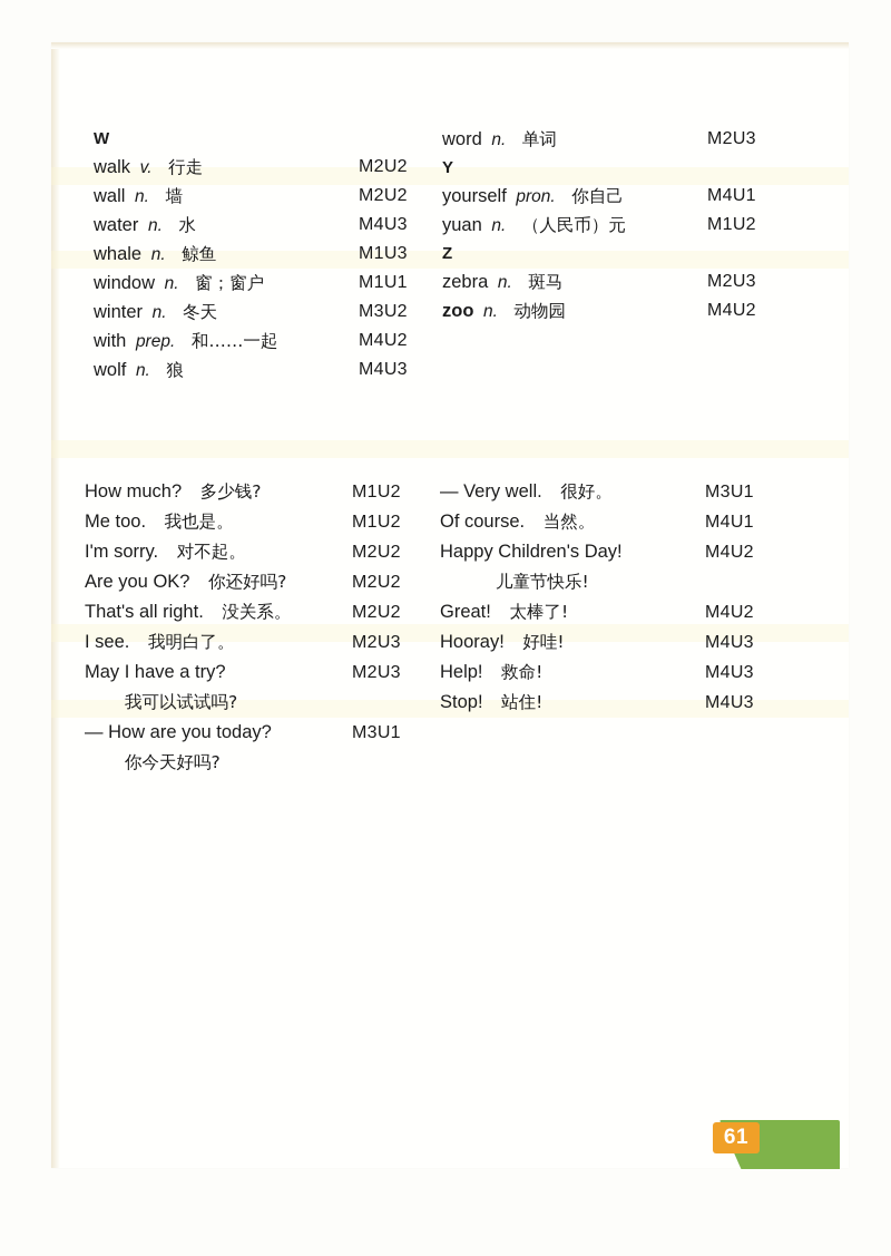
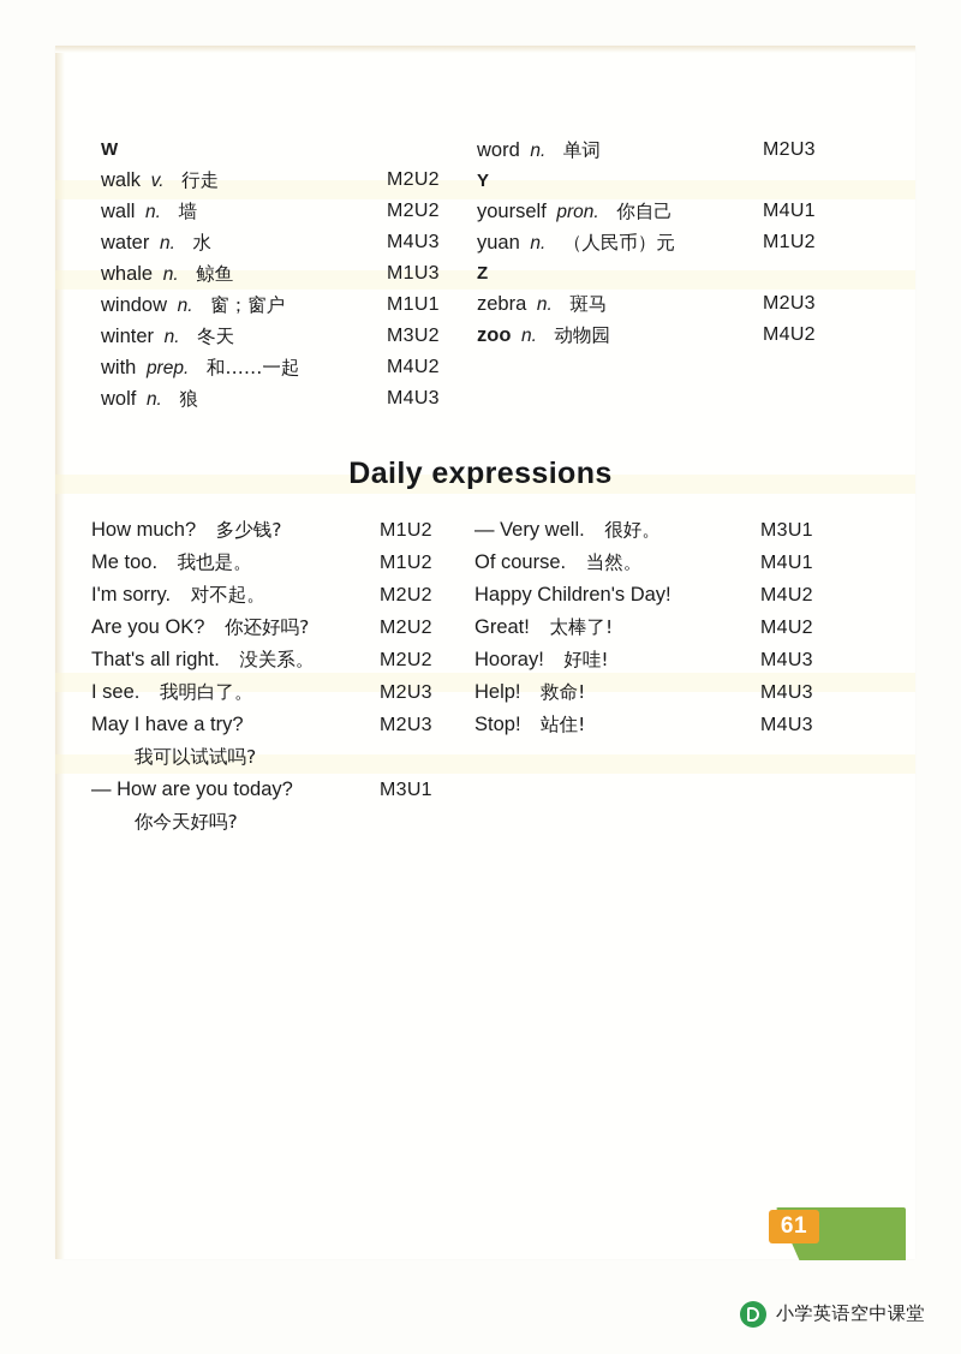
  W
  walk v. 行走
  M2U2
  wall n. 墙
  M2U2
  water n. 水
  M4U3
  whale n. 鲸鱼
  M1U3
  window n. 窗；窗户
  M1U1
  winter n. 冬天
  M3U2
  with prep. 和……一起
  M4U2
  wolf n. 狼
  M4U3
  word n. 单词
  M2U3
  Y
  yourself pron. 你自己
  M4U1
  yuan n. （人民币）元
  M1U2
  Z
  zebra n. 斑马
  M2U3
  zoo n. 动物园
  M4U2
+ Daily expressions
  How much? 多少钱?
  M1U2
  Me too. 我也是。
  M1U2
  I'm sorry. 对不起。
  M2U2
  Are you OK? 你还好吗?
  M2U2
  That's all right. 没关系。
  M2U2
  I see. 我明白了。
  M2U3
  May I have a try?
  M2U3
  我可以试试吗?
  — How are you today?
  M3U1
  你今天好吗?
  — Very well. 很好。
  M3U1
  Of course. 当然。
  M4U1
  Happy Children's Day!
  M4U2
- 儿童节快乐!
  Great! 太棒了!
  M4U2
  Hooray! 好哇!
  M4U3
  Help! 救命!
  M4U3
  Stop! 站住!
  M4U3
  61
+ 小学英语空中课堂
